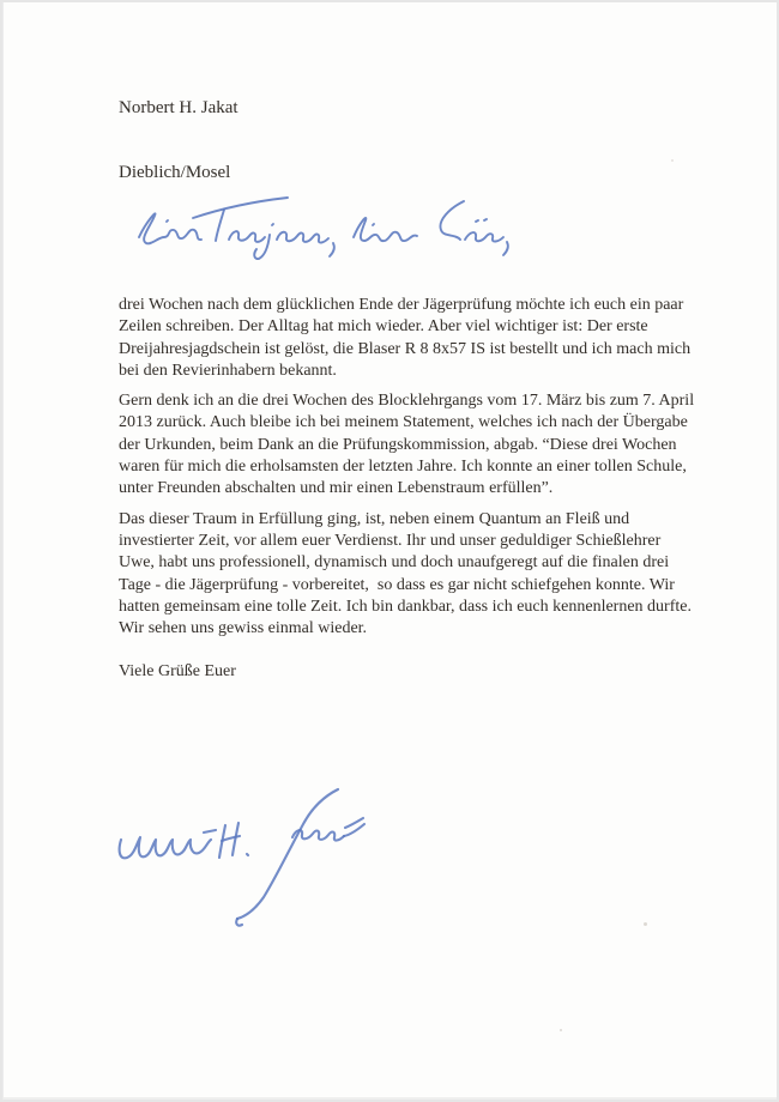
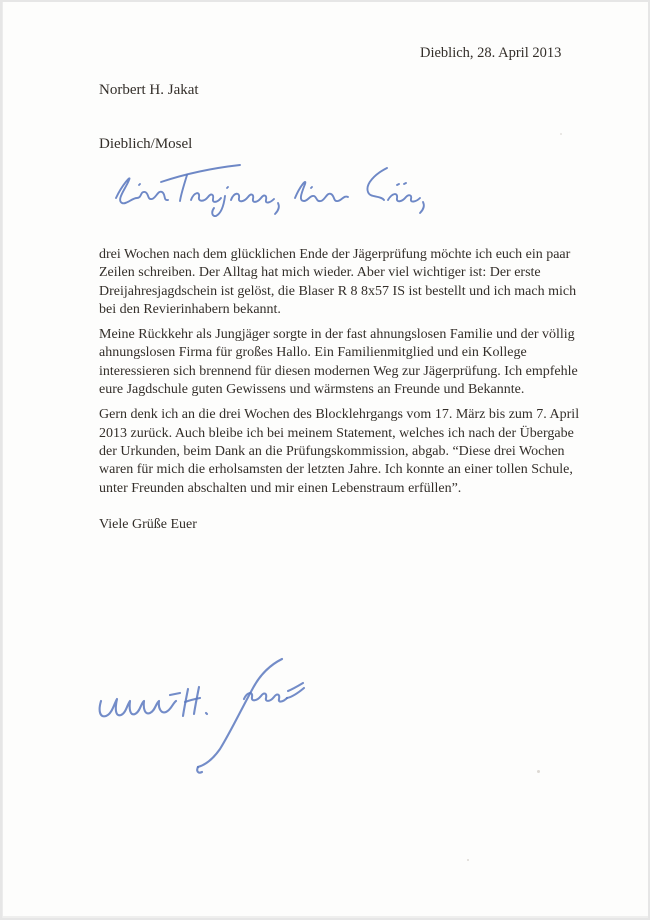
  Norbert H. Jakat
  Dieblich/Mosel
+ Dieblich, 28. April 2013
  drei Wochen nach dem glücklichen Ende der Jägerprüfung möchte ich euch ein paar
  Zeilen schreiben. Der Alltag hat mich wieder. Aber viel wichtiger ist: Der erste
  Dreijahresjagdschein ist gelöst, die Blaser R 8 8x57 IS ist bestellt und ich mach mich
  bei den Revierinhabern bekannt.
+ Meine Rückkehr als Jungjäger sorgte in der fast ahnungslosen Familie und der völlig
+ ahnungslosen Firma für großes Hallo. Ein Familienmitglied und ein Kollege
+ interessieren sich brennend für diesen modernen Weg zur Jägerprüfung. Ich empfehle
+ eure Jagdschule guten Gewissens und wärmstens an Freunde und Bekannte.
  Gern denk ich an die drei Wochen des Blocklehrgangs vom 17. März bis zum 7. April
  2013 zurück. Auch bleibe ich bei meinem Statement, welches ich nach der Übergabe
  der Urkunden, beim Dank an die Prüfungskommission, abgab. “Diese drei Wochen
  waren für mich die erholsamsten der letzten Jahre. Ich konnte an einer tollen Schule,
  unter Freunden abschalten und mir einen Lebenstraum erfüllen”.
- Das dieser Traum in Erfüllung ging, ist, neben einem Quantum an Fleiß und
- investierter Zeit, vor allem euer Verdienst. Ihr und unser geduldiger Schießlehrer
- Uwe, habt uns professionell, dynamisch und doch unaufgeregt auf die finalen drei
- Tage - die Jägerprüfung - vorbereitet, so dass es gar nicht schiefgehen konnte. Wir
- hatten gemeinsam eine tolle Zeit. Ich bin dankbar, dass ich euch kennenlernen durfte.
- Wir sehen uns gewiss einmal wieder.
  Viele Grüße Euer
